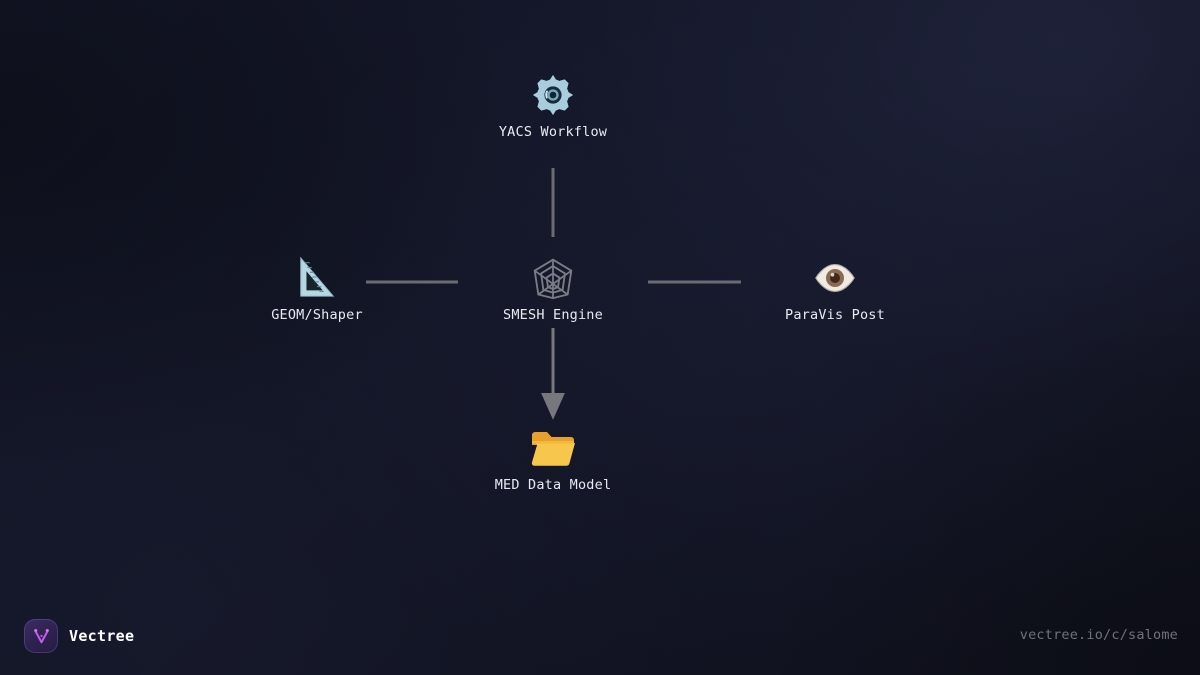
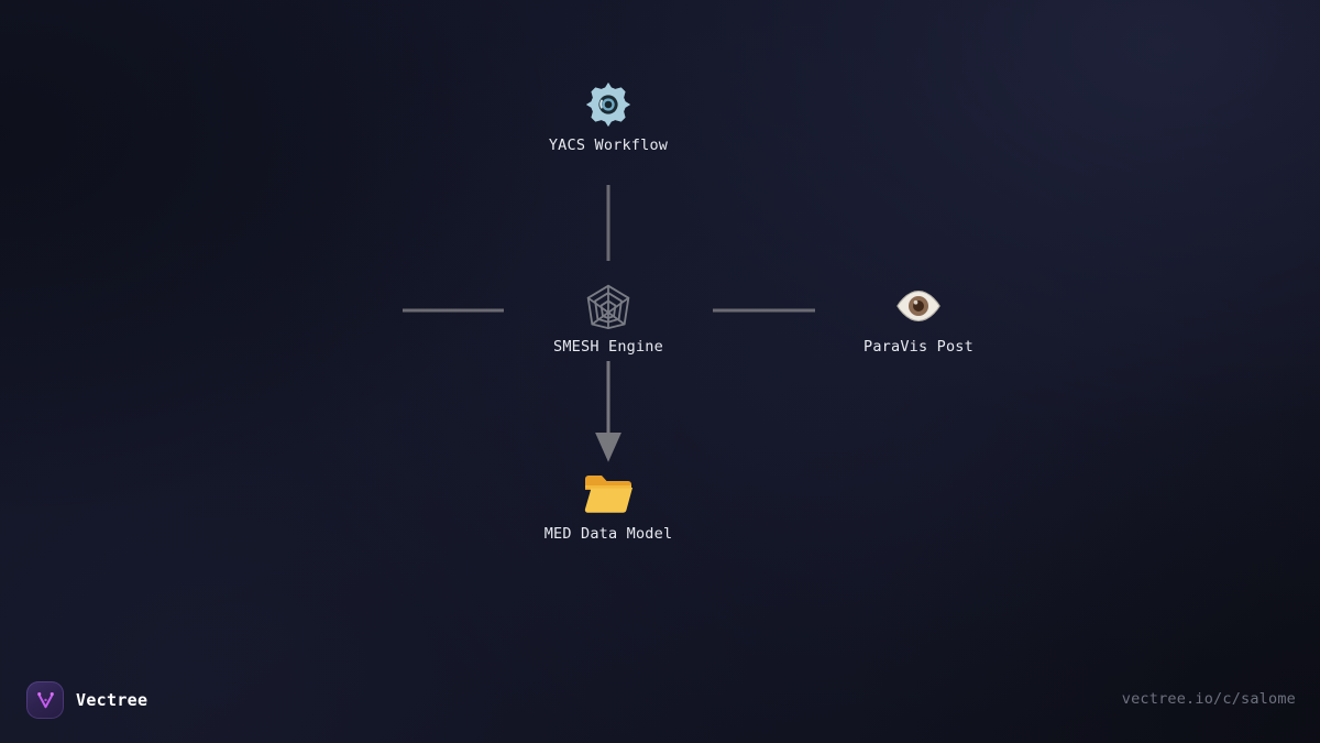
  YACS Workflow
- GEOM/Shaper
  SMESH Engine
  ParaVis Post
  MED Data Model
  Vectree
  vectree.io/c/salome
